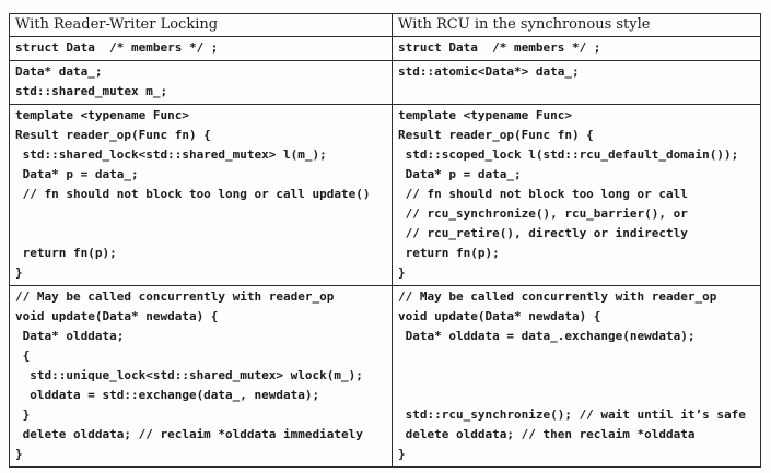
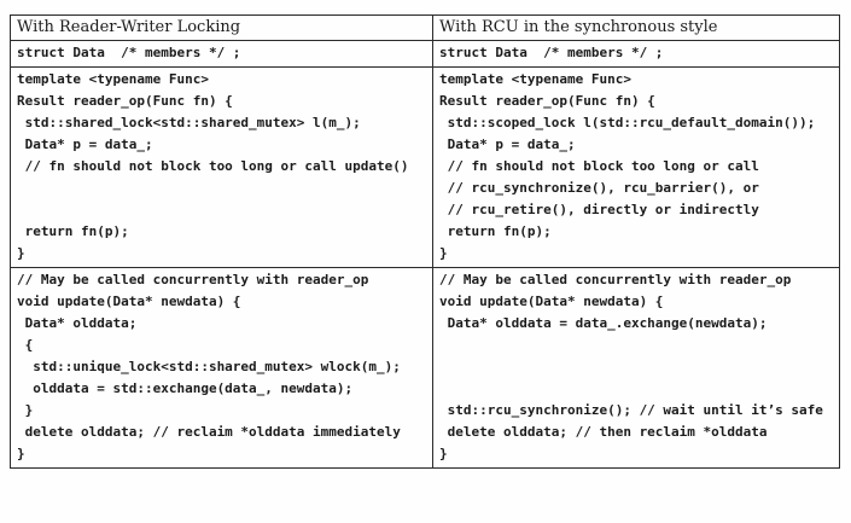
  With Reader-Writer Locking	With RCU in the synchronous style
  struct Data /* members */ ;	struct Data /* members */ ;
- Data* data_; std::shared_mutex m_;	std::atomic<Data*> data_;
  template <typename Func> Result reader_op(Func fn) { std::shared_lock<std::shared_mutex> l(m_); Data* p = data_; // fn should not block too long or call update() return fn(p); }	template <typename Func> Result reader_op(Func fn) { std::scoped_lock l(std::rcu_default_domain()); Data* p = data_; // fn should not block too long or call // rcu_synchronize(), rcu_barrier(), or // rcu_retire(), directly or indirectly return fn(p); }
  // May be called concurrently with reader_op void update(Data* newdata) { Data* olddata; { std::unique_lock<std::shared_mutex> wlock(m_); olddata = std::exchange(data_, newdata); } delete olddata; // reclaim *olddata immediately }	// May be called concurrently with reader_op void update(Data* newdata) { Data* olddata = data_.exchange(newdata); std::rcu_synchronize(); // wait until it’s safe delete olddata; // then reclaim *olddata }
